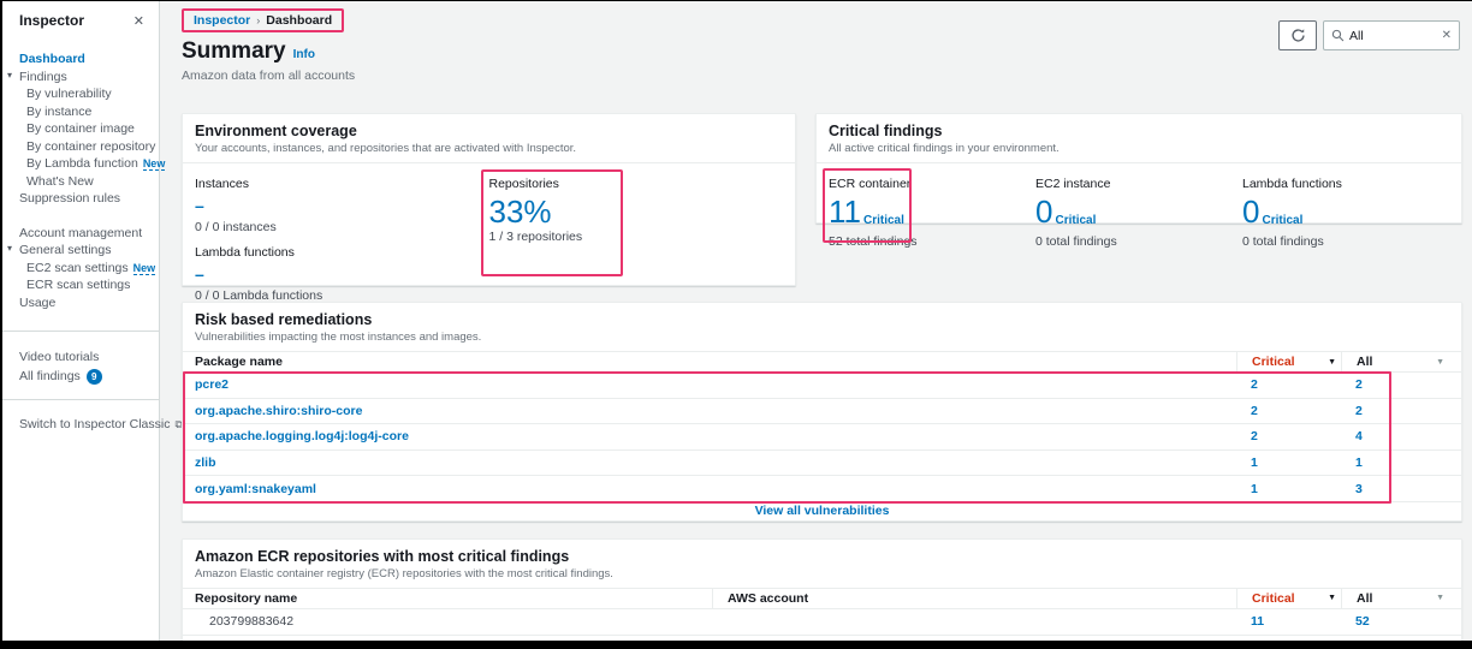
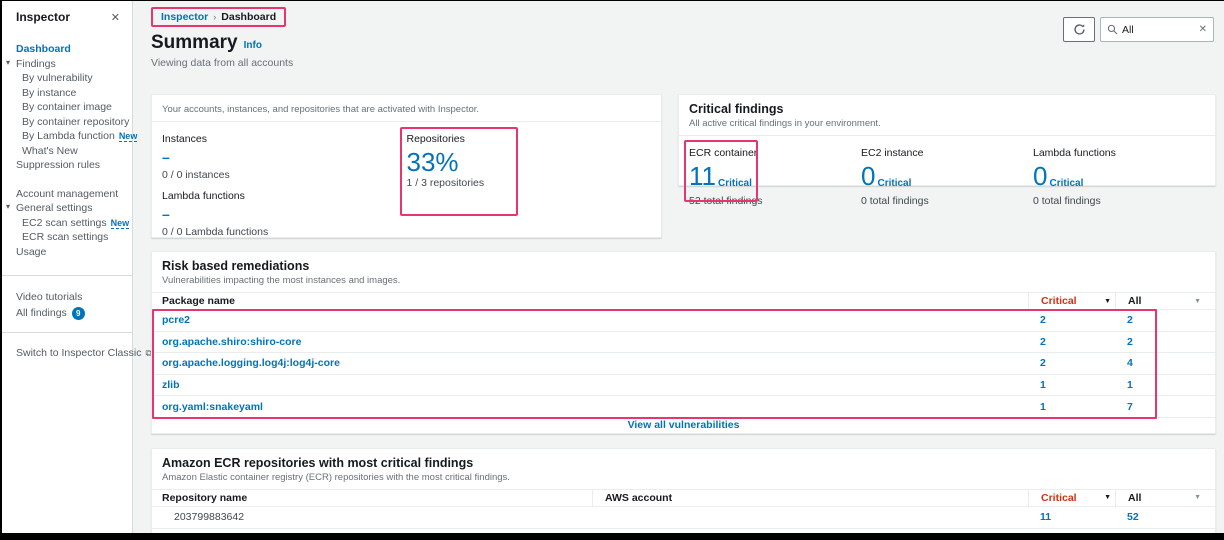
  Inspector
  ✕
  Dashboard
  ▾
  Findings
  By vulnerability
  By instance
  By container image
  By container repository
  By Lambda function New
  What's New
  Suppression rules
  Account management
  ▾
  General settings
  EC2 scan settings New
  ECR scan settings
  Usage
  Video tutorials
  All findings 9
  Switch to Inspector Classic ⧉
  Inspector
  ›
  Dashboard
  Summary
  Info
- Amazon data from all accounts
+ Viewing data from all accounts
  All
  ✕
- Environment coverage
  Your accounts, instances, and repositories that are activated with Inspector.
  Instances
  –
  0 / 0 instances
  Repositories
  33%
  1 / 3 repositories
  Lambda functions
  –
  0 / 0 Lambda functions
  Critical findings
  All active critical findings in your environment.
  ECR container
  11
  Critical
  52 total findings
  EC2 instance
  0
  Critical
  0 total findings
  Lambda functions
  0
  Critical
  0 total findings
  Risk based remediations
  Vulnerabilities impacting the most instances and images.
  Package name
  Critical
  All
  pcre2
  2
  2
  org.apache.shiro:shiro-core
  2
  2
  org.apache.logging.log4j:log4j-core
  2
  4
  zlib
  1
  1
  org.yaml:snakeyaml
  1
- 3
+ 7
  View all vulnerabilities
  Amazon ECR repositories with most critical findings
  Amazon Elastic container registry (ECR) repositories with the most critical findings.
  Repository name
  AWS account
  Critical
  All
  203799883642
  11
  52
